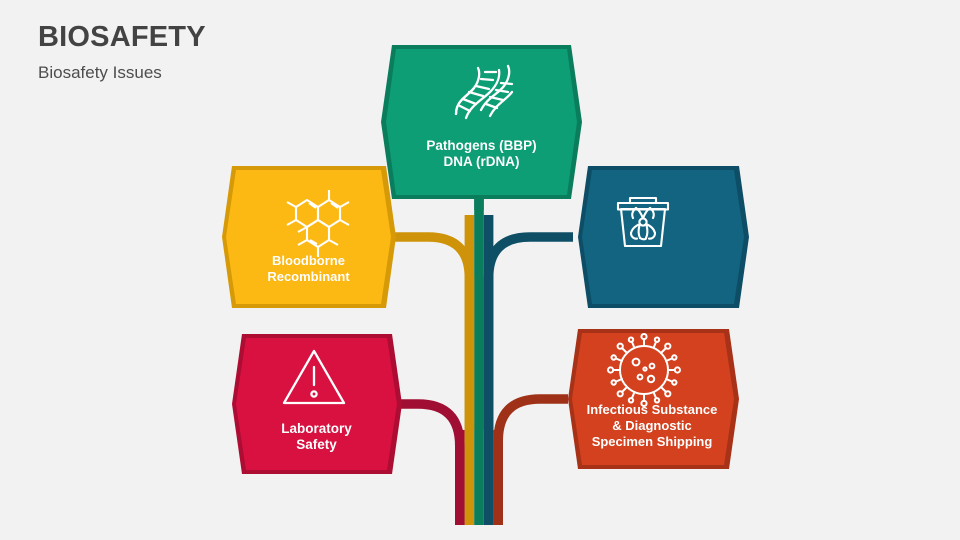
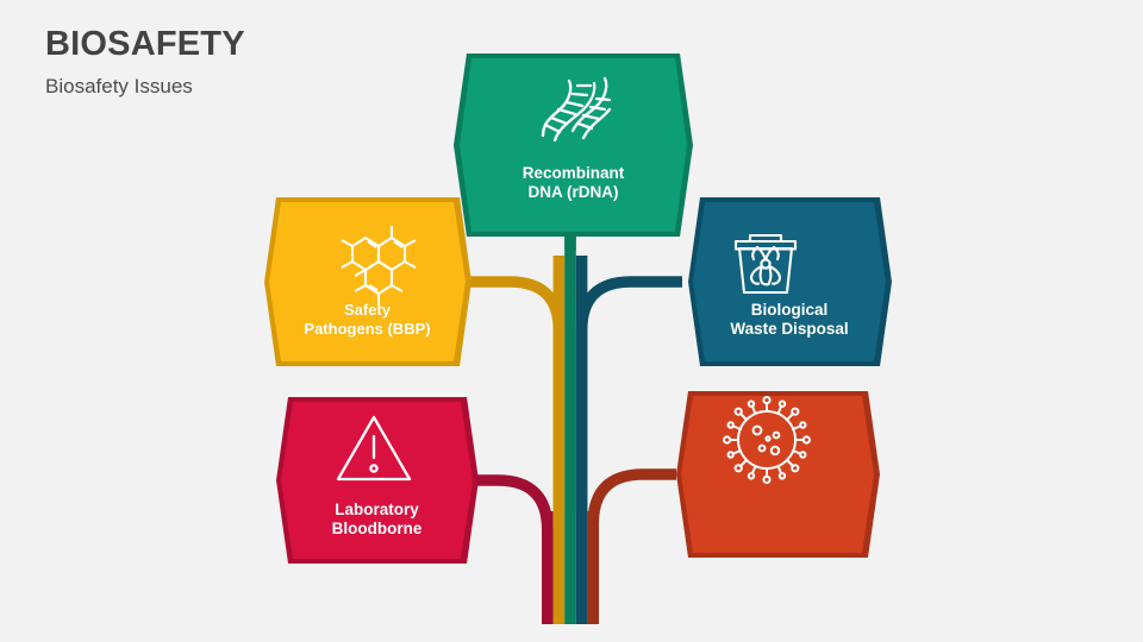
  BIOSAFETY
  Biosafety Issues
- Pathogens (BBP)
+ Recombinant
  DNA (rDNA)
- Bloodborne
+ Safety
- Recombinant
+ Pathogens (BBP)
+ Biological
+ Waste Disposal
  Laboratory
- Safety
+ Bloodborne
- Infectious Substance
- & Diagnostic
- Specimen Shipping
